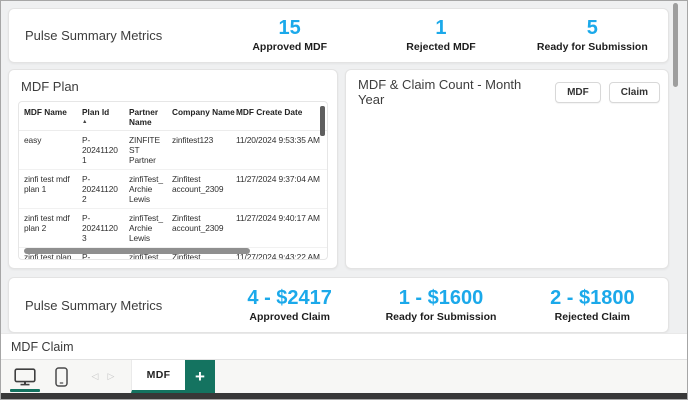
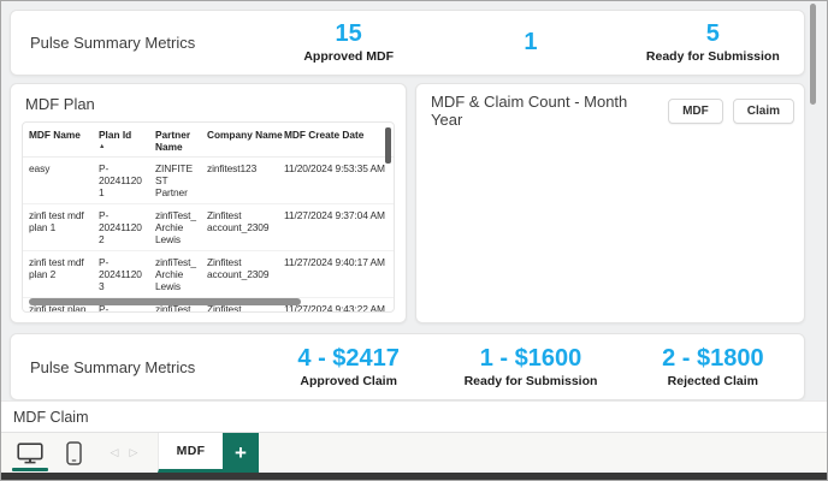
  Pulse Summary Metrics
  15
  Approved MDF
  1
- Rejected MDF
  5
  Ready for Submission
  MDF Plan
  MDF Name	Plan Id	Partner Name	Company Name	MDF Create Date
  easy	P-202411201	ZINFITEST Partner	zinfitest123	11/20/2024 9:53:35 AM
  zinfi test mdf plan 1	P-202411202	zinfiTest_Archie Lewis	Zinfitest account_2309	11/27/2024 9:37:04 AM
  zinfi test mdf plan 2	P-202411203	zinfiTest_Archie Lewis	Zinfitest account_2309	11/27/2024 9:40:17 AM
  MDF & Claim Count - Month Year
  MDF
  Claim
  Pulse Summary Metrics
  4 - $2417
  Approved Claim
  1 - $1600
  Ready for Submission
  2 - $1800
  Rejected Claim
  MDF Claim
  ◁
  ▷
  MDF
  +
